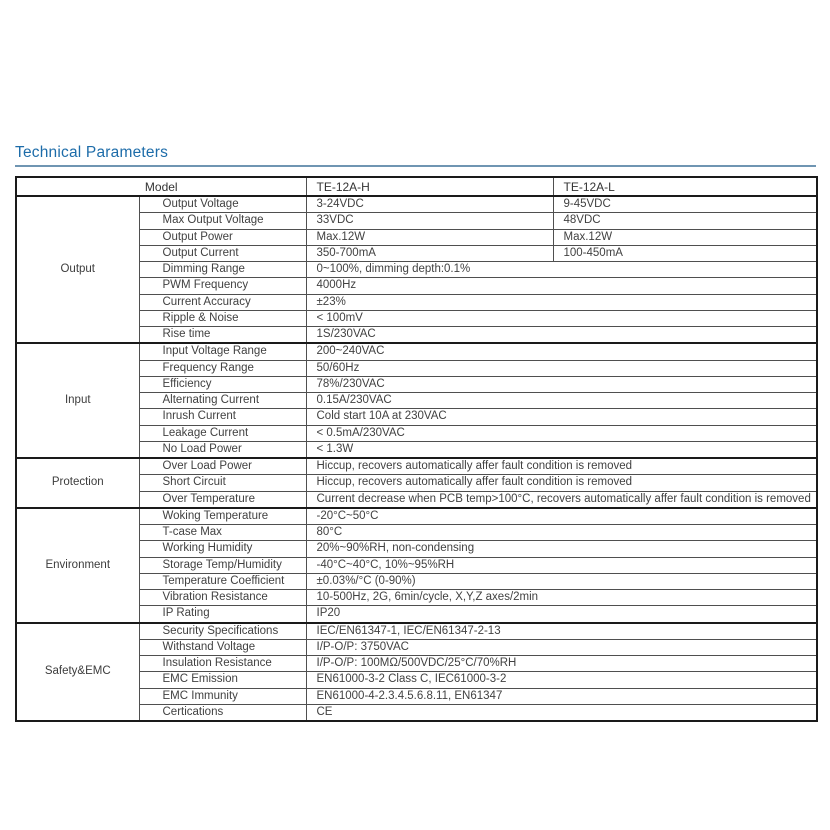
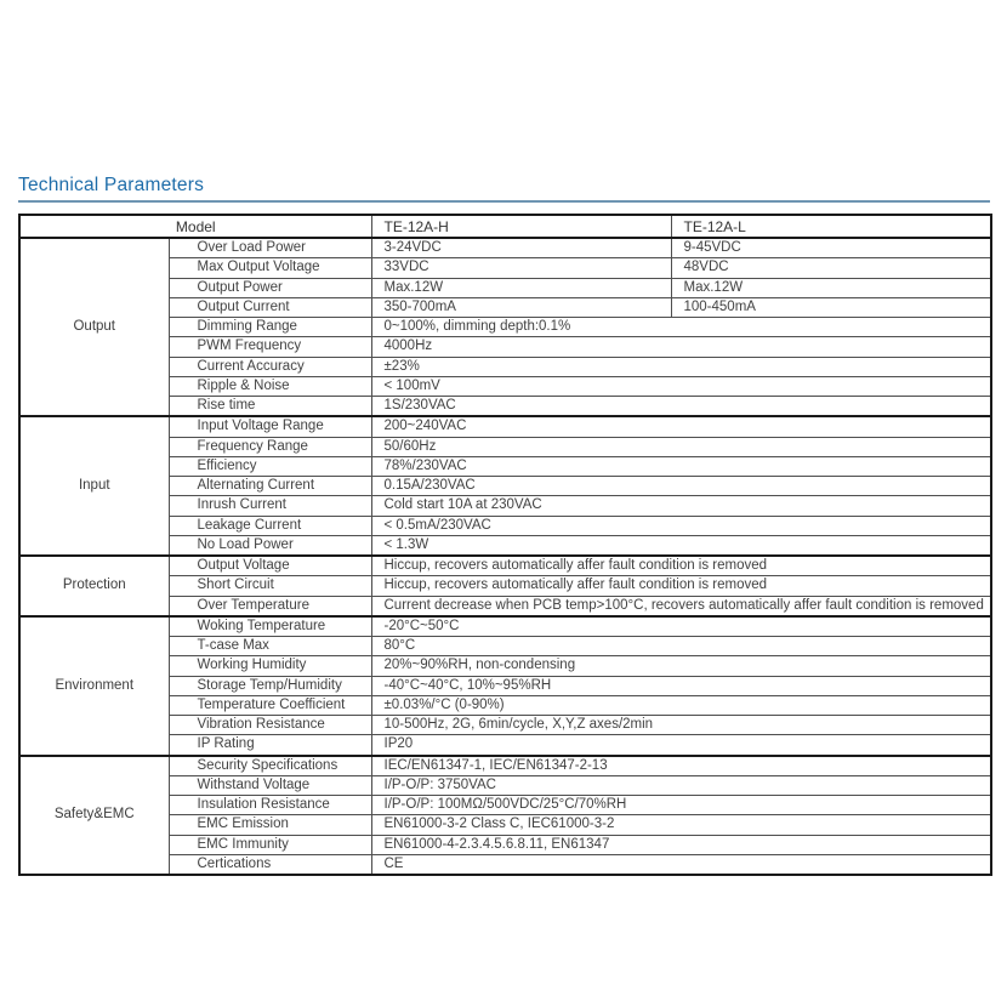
  Technical Parameters
  Model	TE-12A-H	TE-12A-L
- Output	Output Voltage	3-24VDC	9-45VDC
+ Output	Over Load Power	3-24VDC	9-45VDC
  Max Output Voltage	33VDC	48VDC
  Output Power	Max.12W	Max.12W
  Output Current	350-700mA	100-450mA
  Dimming Range	0~100%, dimming depth:0.1%
  PWM Frequency	4000Hz
  Current Accuracy	±23%
  Ripple & Noise	< 100mV
  Rise time	1S/230VAC
  Input	Input Voltage Range	200~240VAC
  Frequency Range	50/60Hz
  Efficiency	78%/230VAC
  Alternating Current	0.15A/230VAC
  Inrush Current	Cold start 10A at 230VAC
  Leakage Current	< 0.5mA/230VAC
  No Load Power	< 1.3W
- Protection	Over Load Power	Hiccup, recovers automatically affer fault condition is removed
+ Protection	Output Voltage	Hiccup, recovers automatically affer fault condition is removed
  Short Circuit	Hiccup, recovers automatically affer fault condition is removed
  Over Temperature	Current decrease when PCB temp>100°C, recovers automatically affer fault condition is removed
  Environment	Woking Temperature	-20°C~50°C
  T-case Max	80°C
  Working Humidity	20%~90%RH, non-condensing
  Storage Temp/Humidity	-40°C~40°C, 10%~95%RH
  Temperature Coefficient	±0.03%/°C (0-90%)
  Vibration Resistance	10-500Hz, 2G, 6min/cycle, X,Y,Z axes/2min
  IP Rating	IP20
  Safety&EMC	Security Specifications	IEC/EN61347-1, IEC/EN61347-2-13
  Withstand Voltage	I/P-O/P: 3750VAC
  Insulation Resistance	I/P-O/P: 100MΩ/500VDC/25°C/70%RH
  EMC Emission	EN61000-3-2 Class C, IEC61000-3-2
  EMC Immunity	EN61000-4-2.3.4.5.6.8.11, EN61347
  Certications	CE
